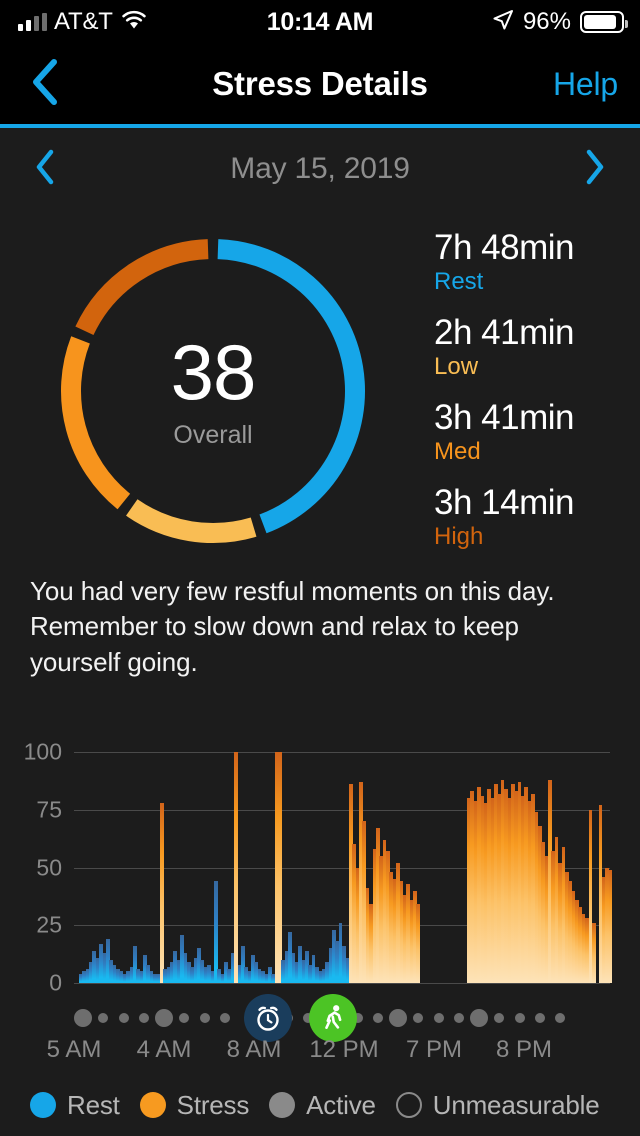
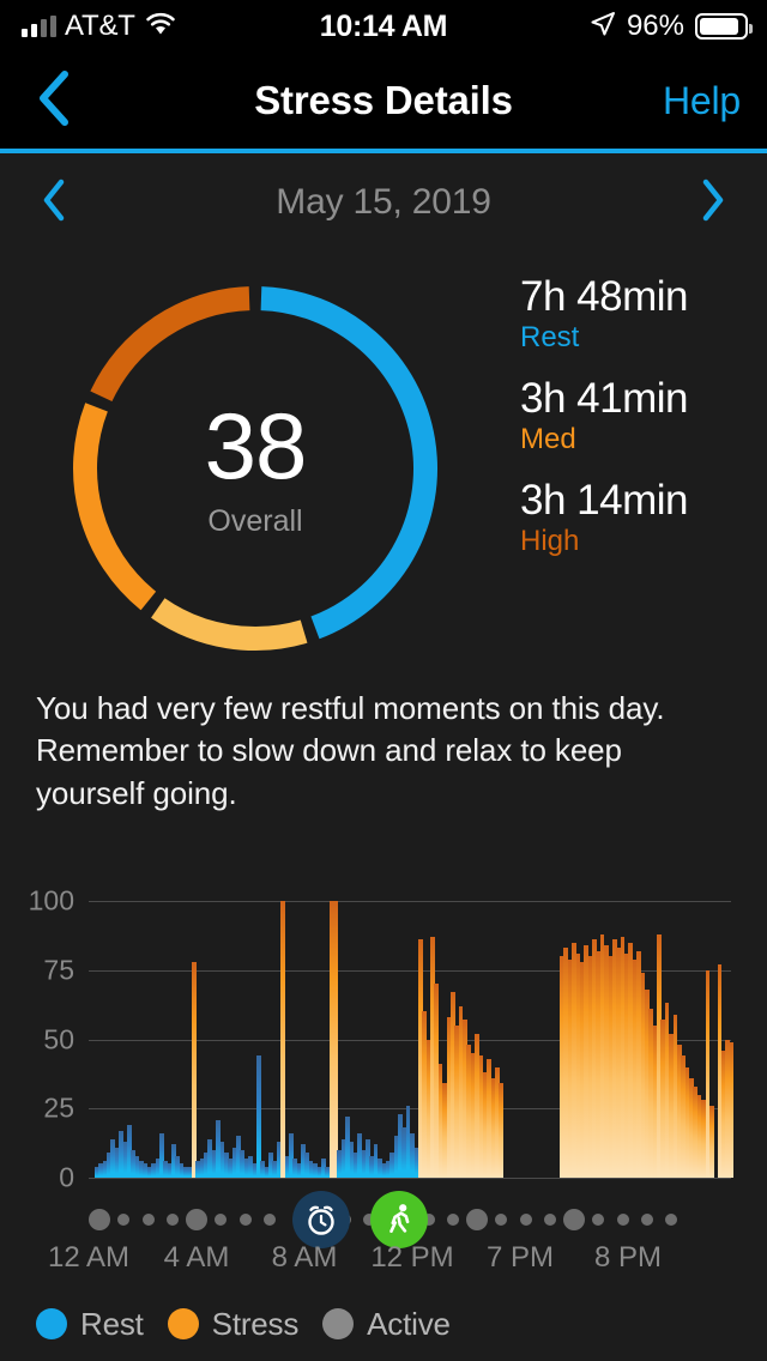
  AT&T
  10:14 AM
  96%
  Stress Details
  Help
  May 15, 2019
  38
  Overall
  7h 48min
  Rest
- 2h 41min
- Low
  3h 41min
  Med
  3h 14min
  High
  You had very few restful moments on this day. Remember to slow down and relax to keep yourself going.
  0
  25
  50
  75
  100
- 5 AM
+ 12 AM
  4 AM
  8 AM
  12 PM
  7 PM
  8 PM
  Rest
  Stress
  Active
- Unmeasurable
